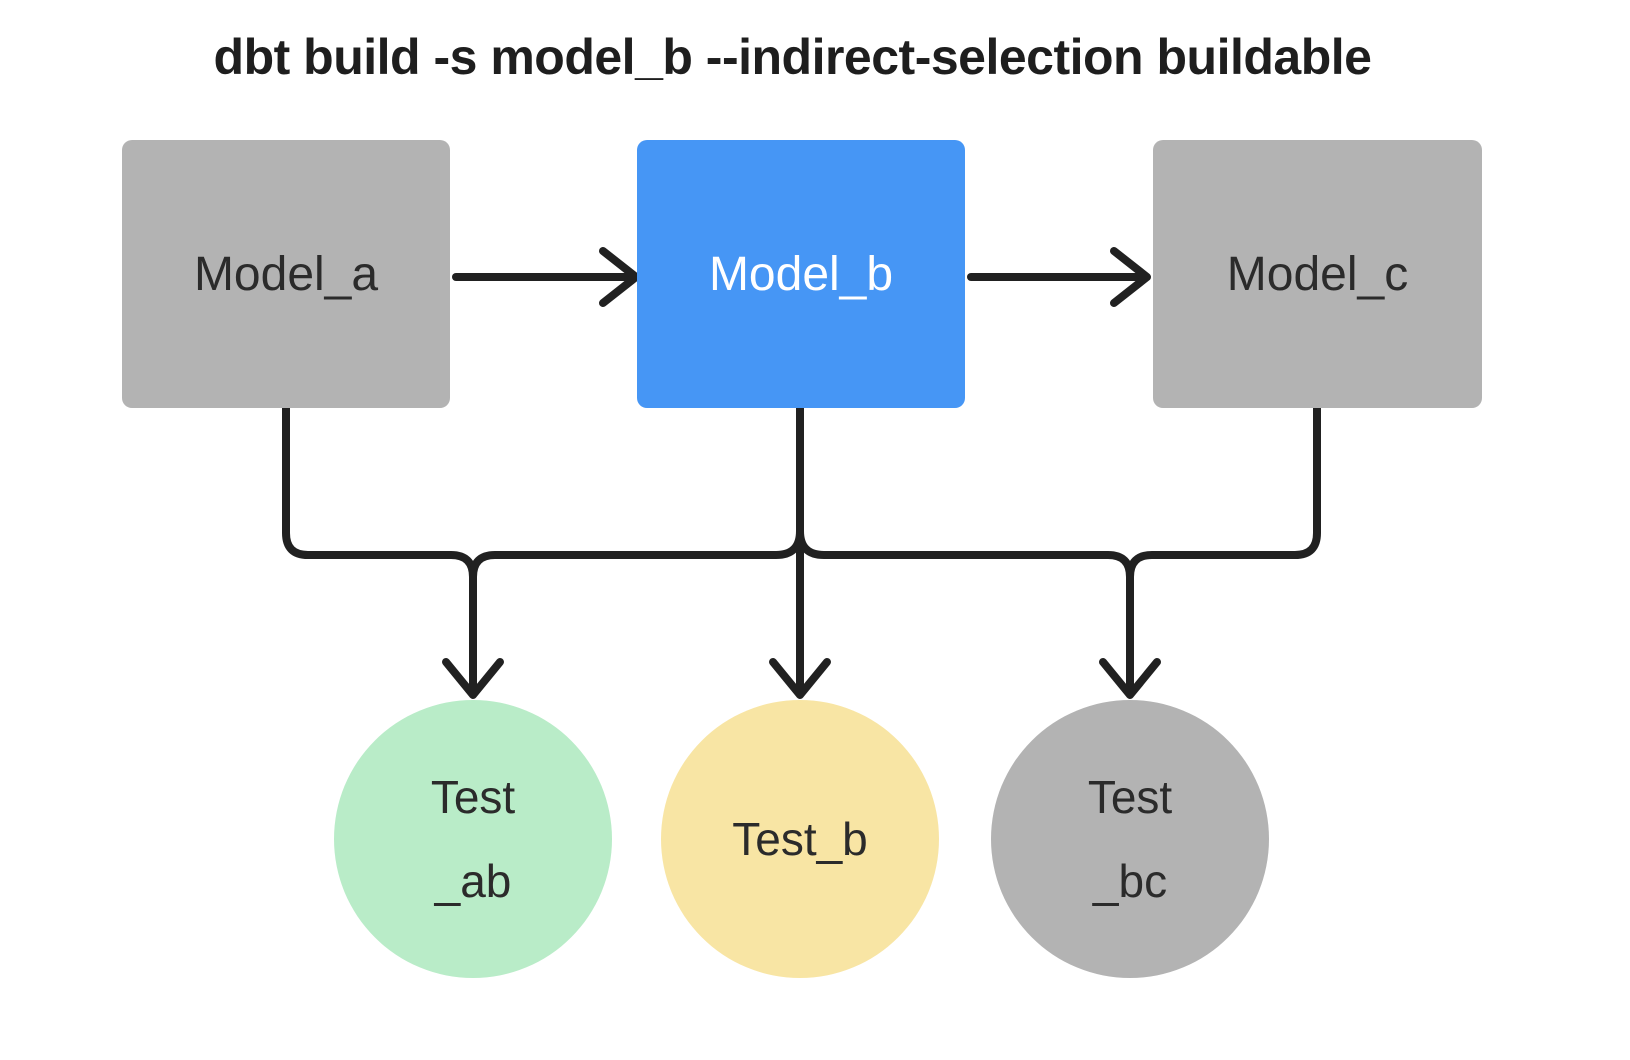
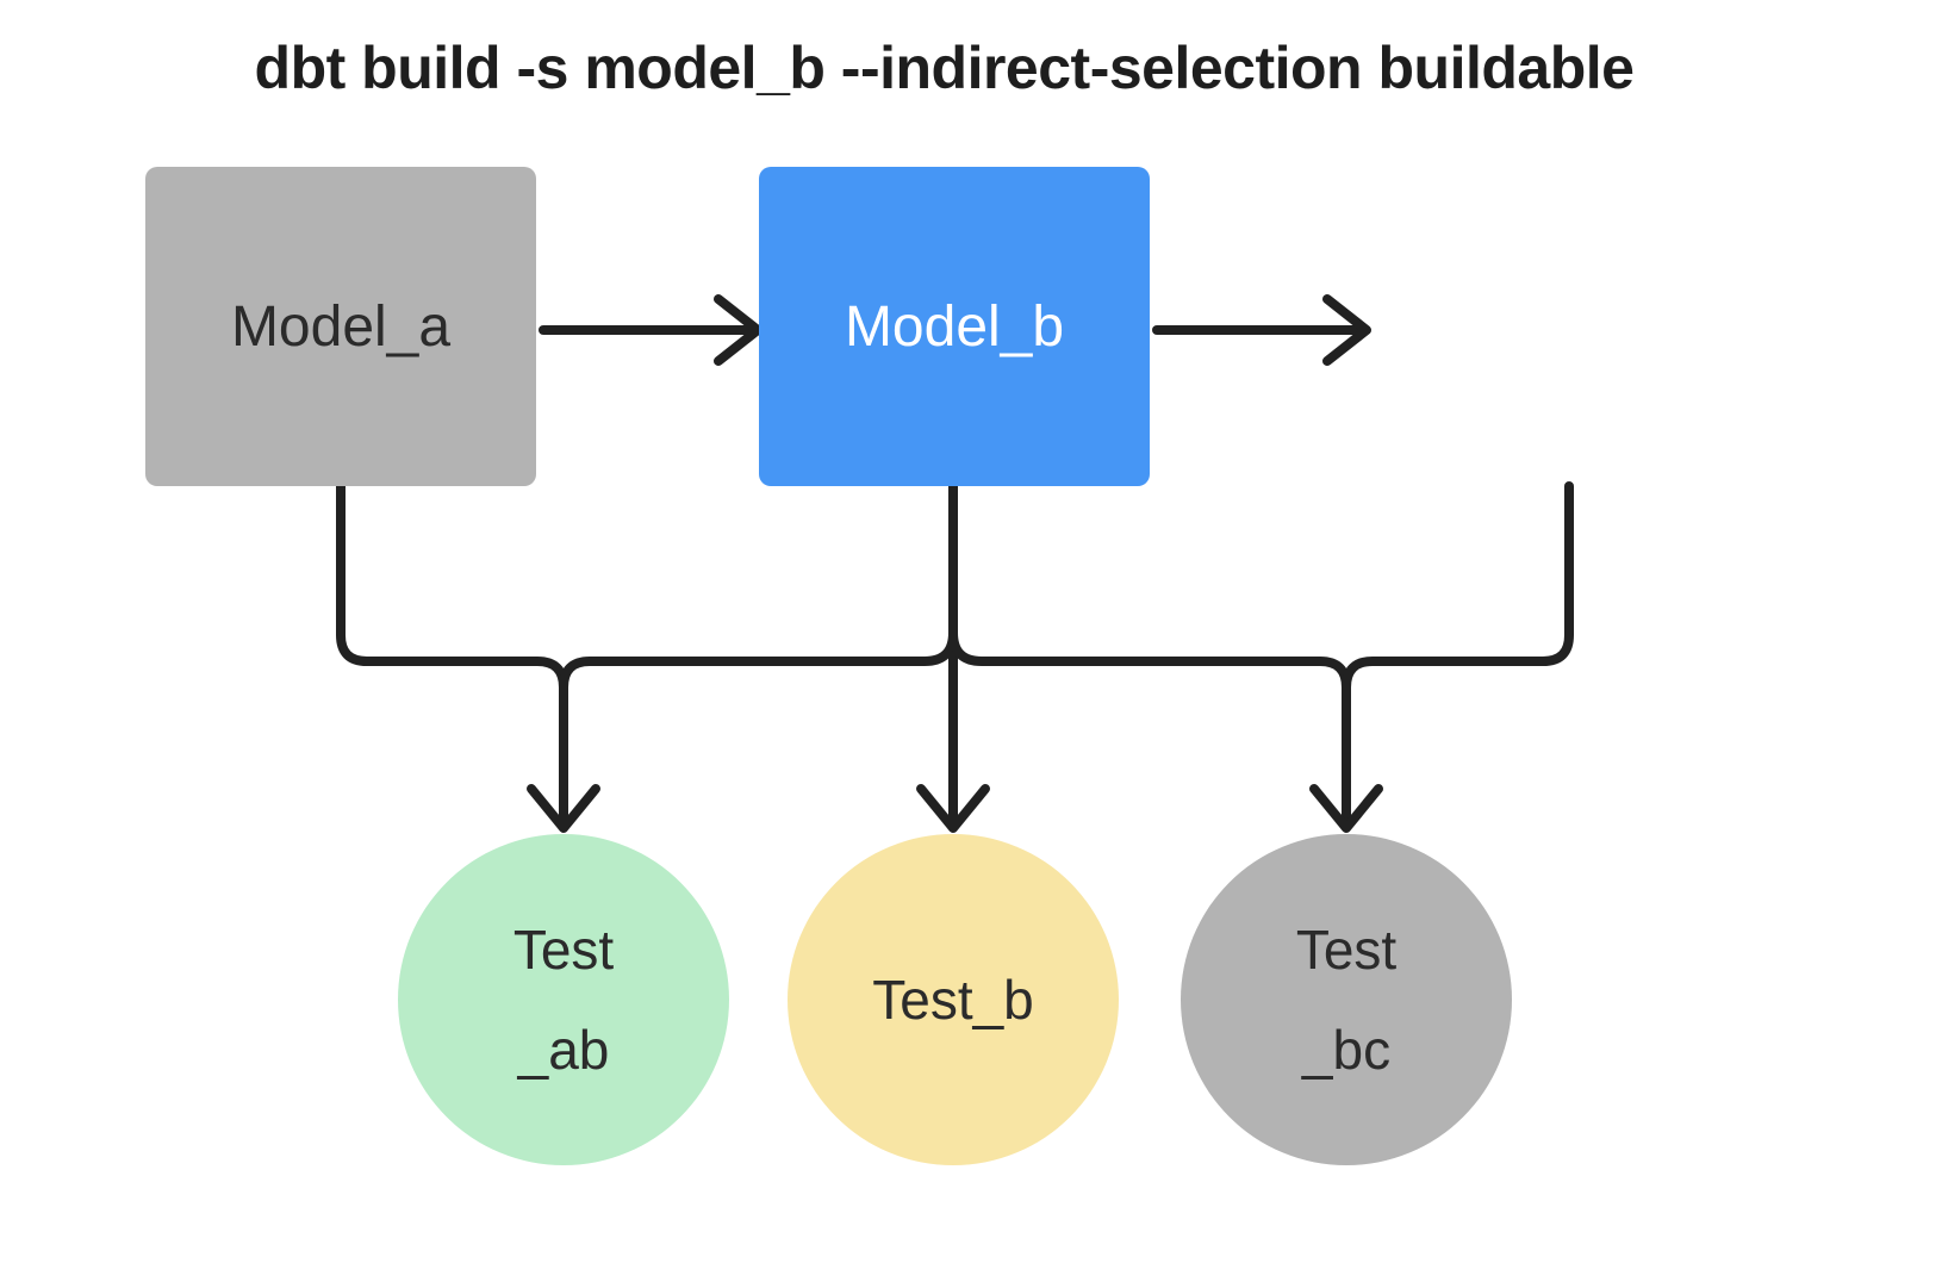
  dbt build -s model_b --indirect-selection buildable
  Model_a
  Model_b
- Model_c
  Test
  _ab
  Test_b
  Test
  _bc
